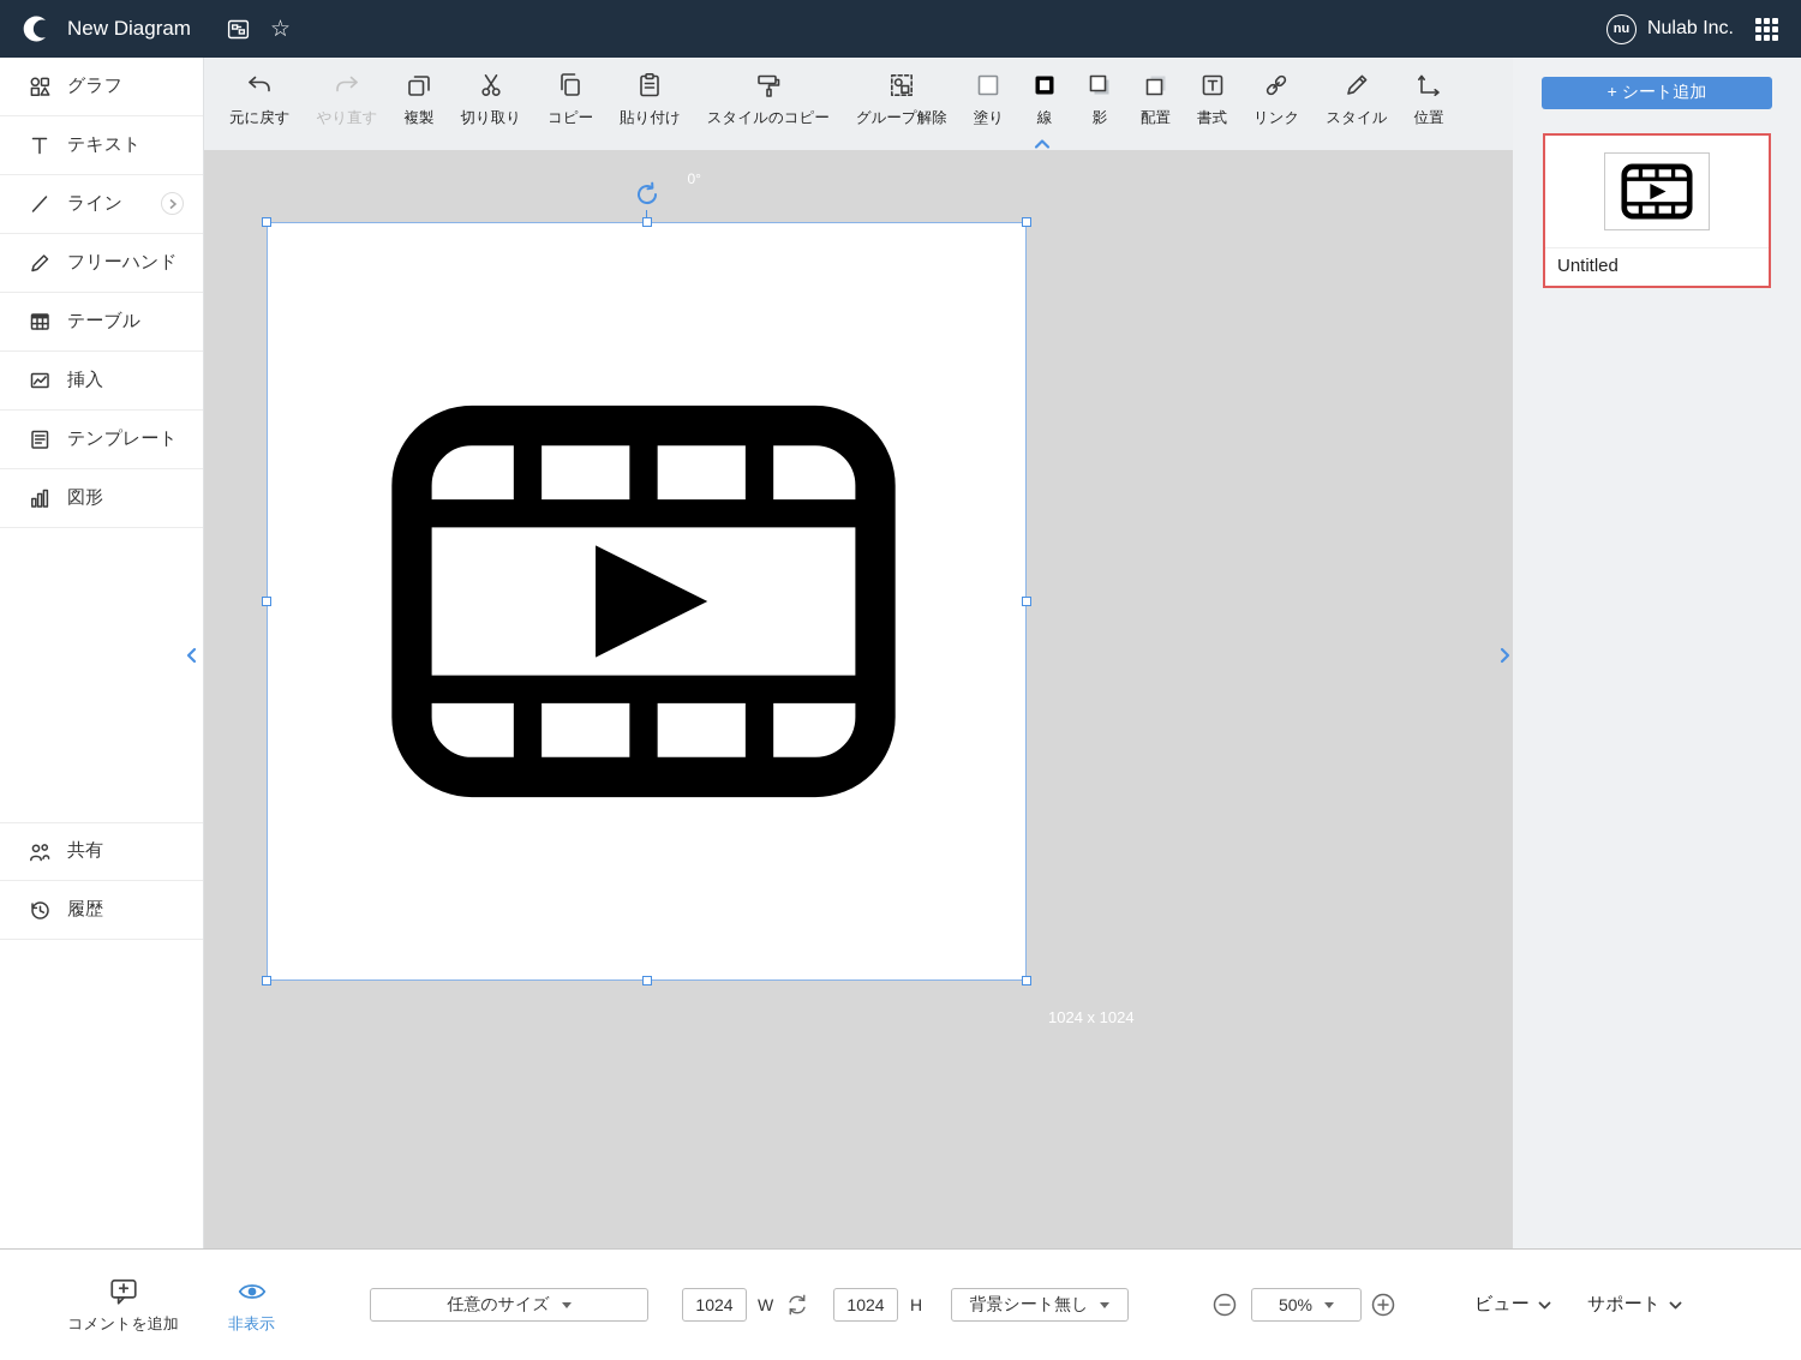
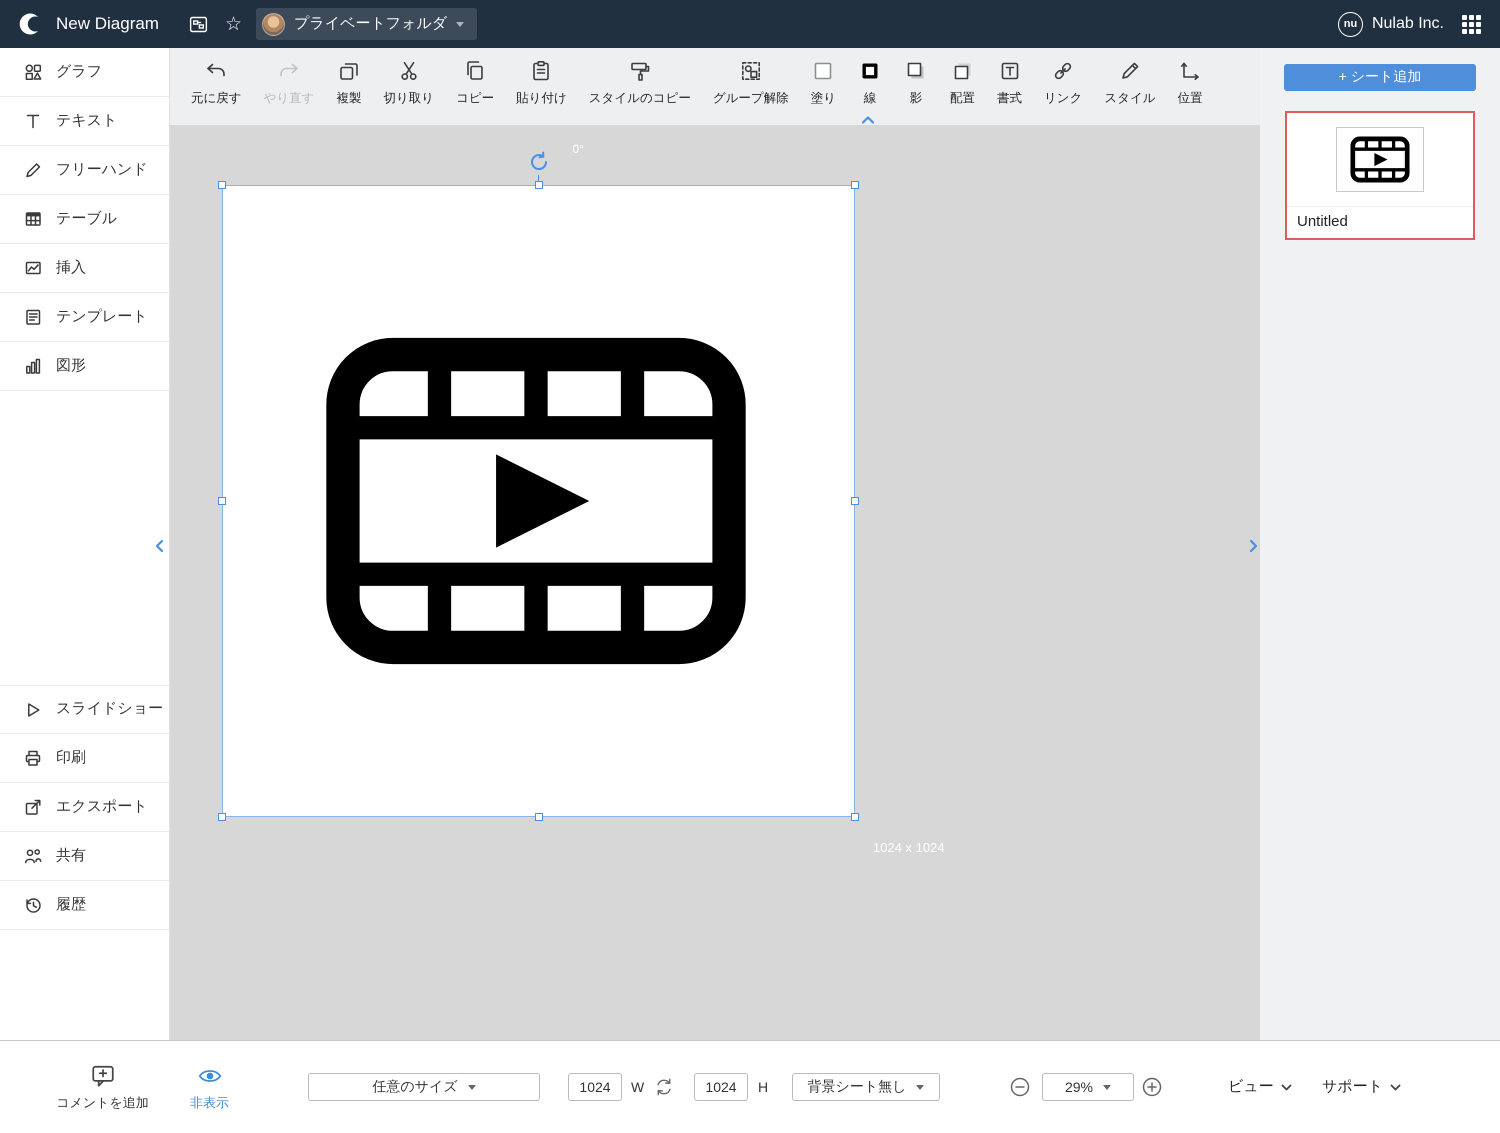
  New Diagram
  ☆
+ プライベートフォルダ
  nu
  Nulab Inc.
  グラフ
  テキスト
- ライン
  フリーハンド
  テーブル
  挿入
  テンプレート
  図形
+ スライドショー
+ 印刷
+ エクスポート
  共有
  履歴
  元に戻す
  やり直す
  複製
  切り取り
  コピー
  貼り付け
  スタイルのコピー
  グループ解除
  塗り
  線
  影
  配置
  書式
  リンク
  スタイル
  位置
  0°
  1024 x 1024
  + シート追加
  Untitled
  コメントを追加
  非表示
  任意のサイズ
  1024
  W
  1024
  H
  背景シート無し
- 50%
+ 29%
  ビュー
  サポート
